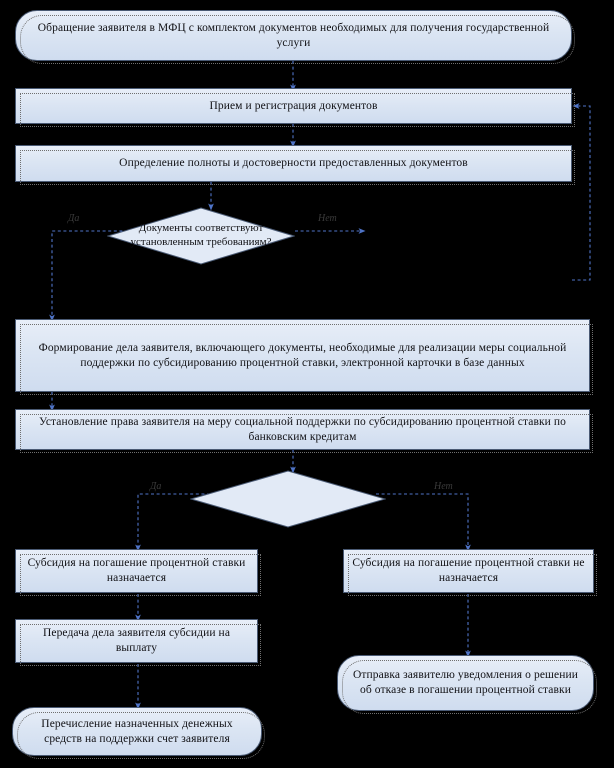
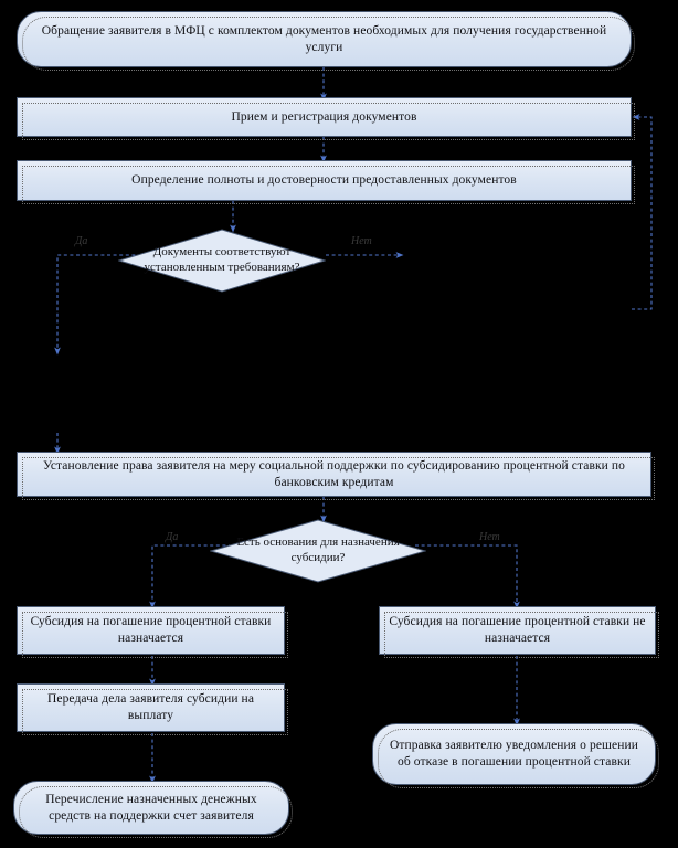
  Обращение заявителя в МФЦ с комплектом документов необходимых для получения государственной услуги
  Прием и регистрация документов
  Определение полноты и достоверности предоставленных документов
  Документы соответствуют установленным требованиям?
  Да
  Нет
- Формирование дела заявителя, включающего документы, необходимые для реализации меры социальной поддержки по субсидированию процентной ставки, электронной карточки в базе данных
  Установление права заявителя на меру социальной поддержки по субсидированию процентной ставки по банковским кредитам
+ Есть основания для назначения субсидии?
  Да
  Нет
  Субсидия на погашение процентной ставки назначается
  Субсидия на погашение процентной ставки не назначается
  Передача дела заявителя субсидии на выплату
  Отправка заявителю уведомления о решении об отказе в погашении процентной ставки
  Перечисление назначенных денежных средств на поддержки счет заявителя
